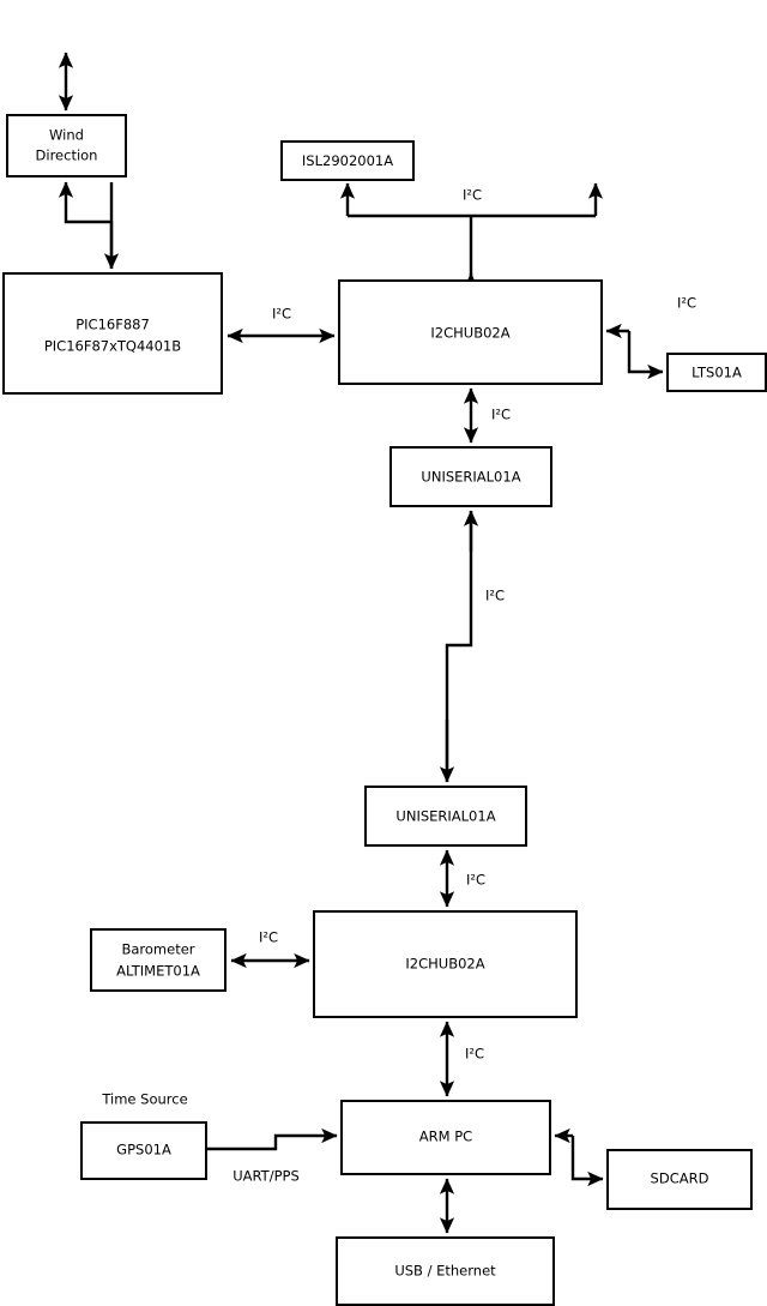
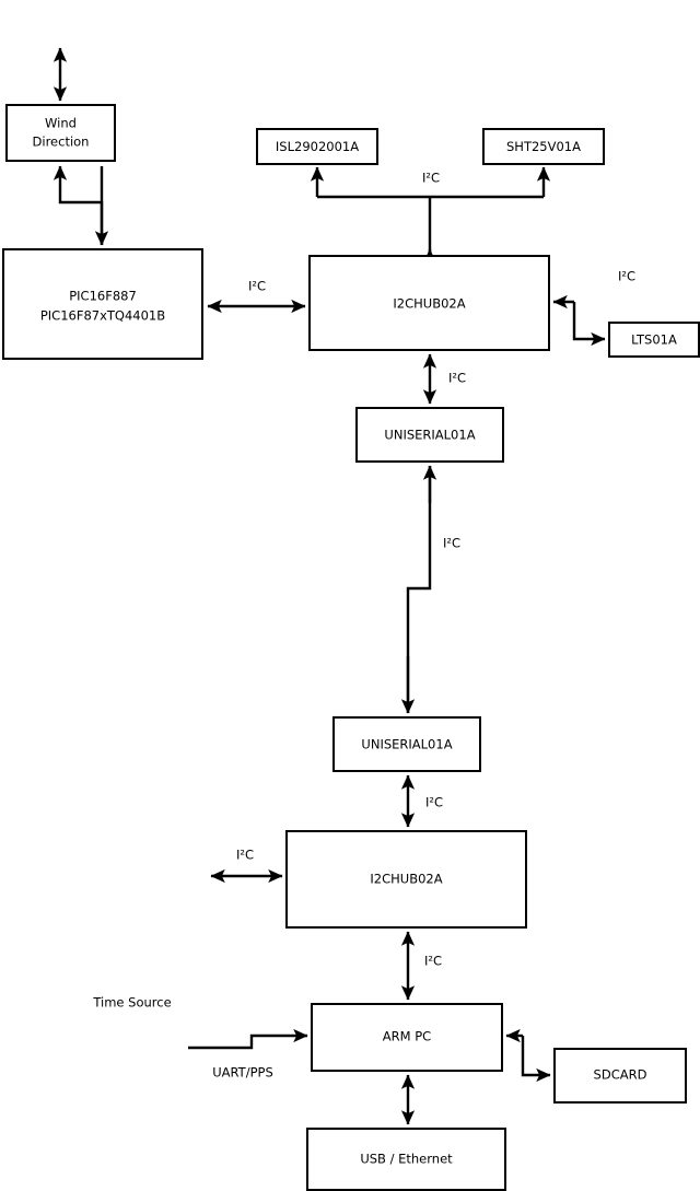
  Wind
  Direction
  PIC16F887
  PIC16F87xTQ4401B
  ISL2902001A
+ SHT25V01A
  I2CHUB02A
  LTS01A
  UNISERIAL01A
  UNISERIAL01A
  I2CHUB02A
- Barometer
- ALTIMET01A
  ARM PC
- GPS01A
  SDCARD
  USB / Ethernet
  I²C
  I²C
  I²C
  I²C
  I²C
  I²C
  I²C
  I²C
  UART/PPS
  Time Source
